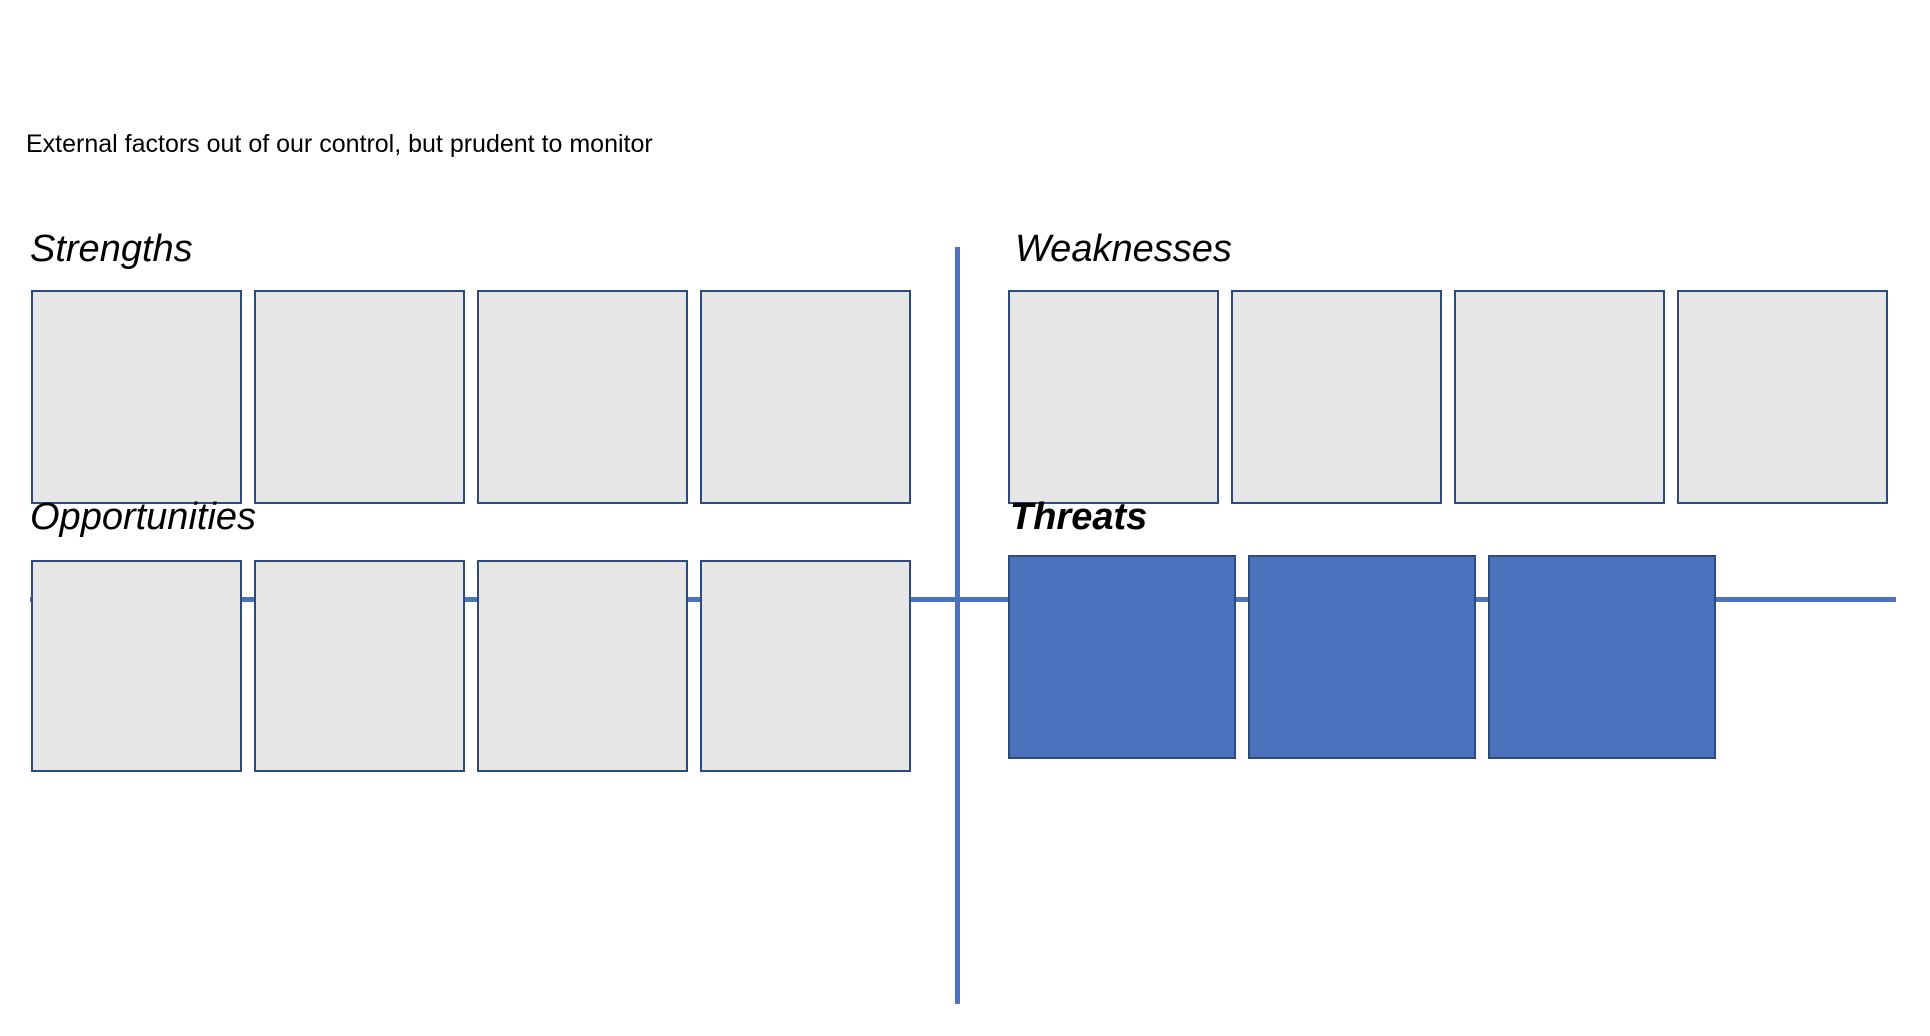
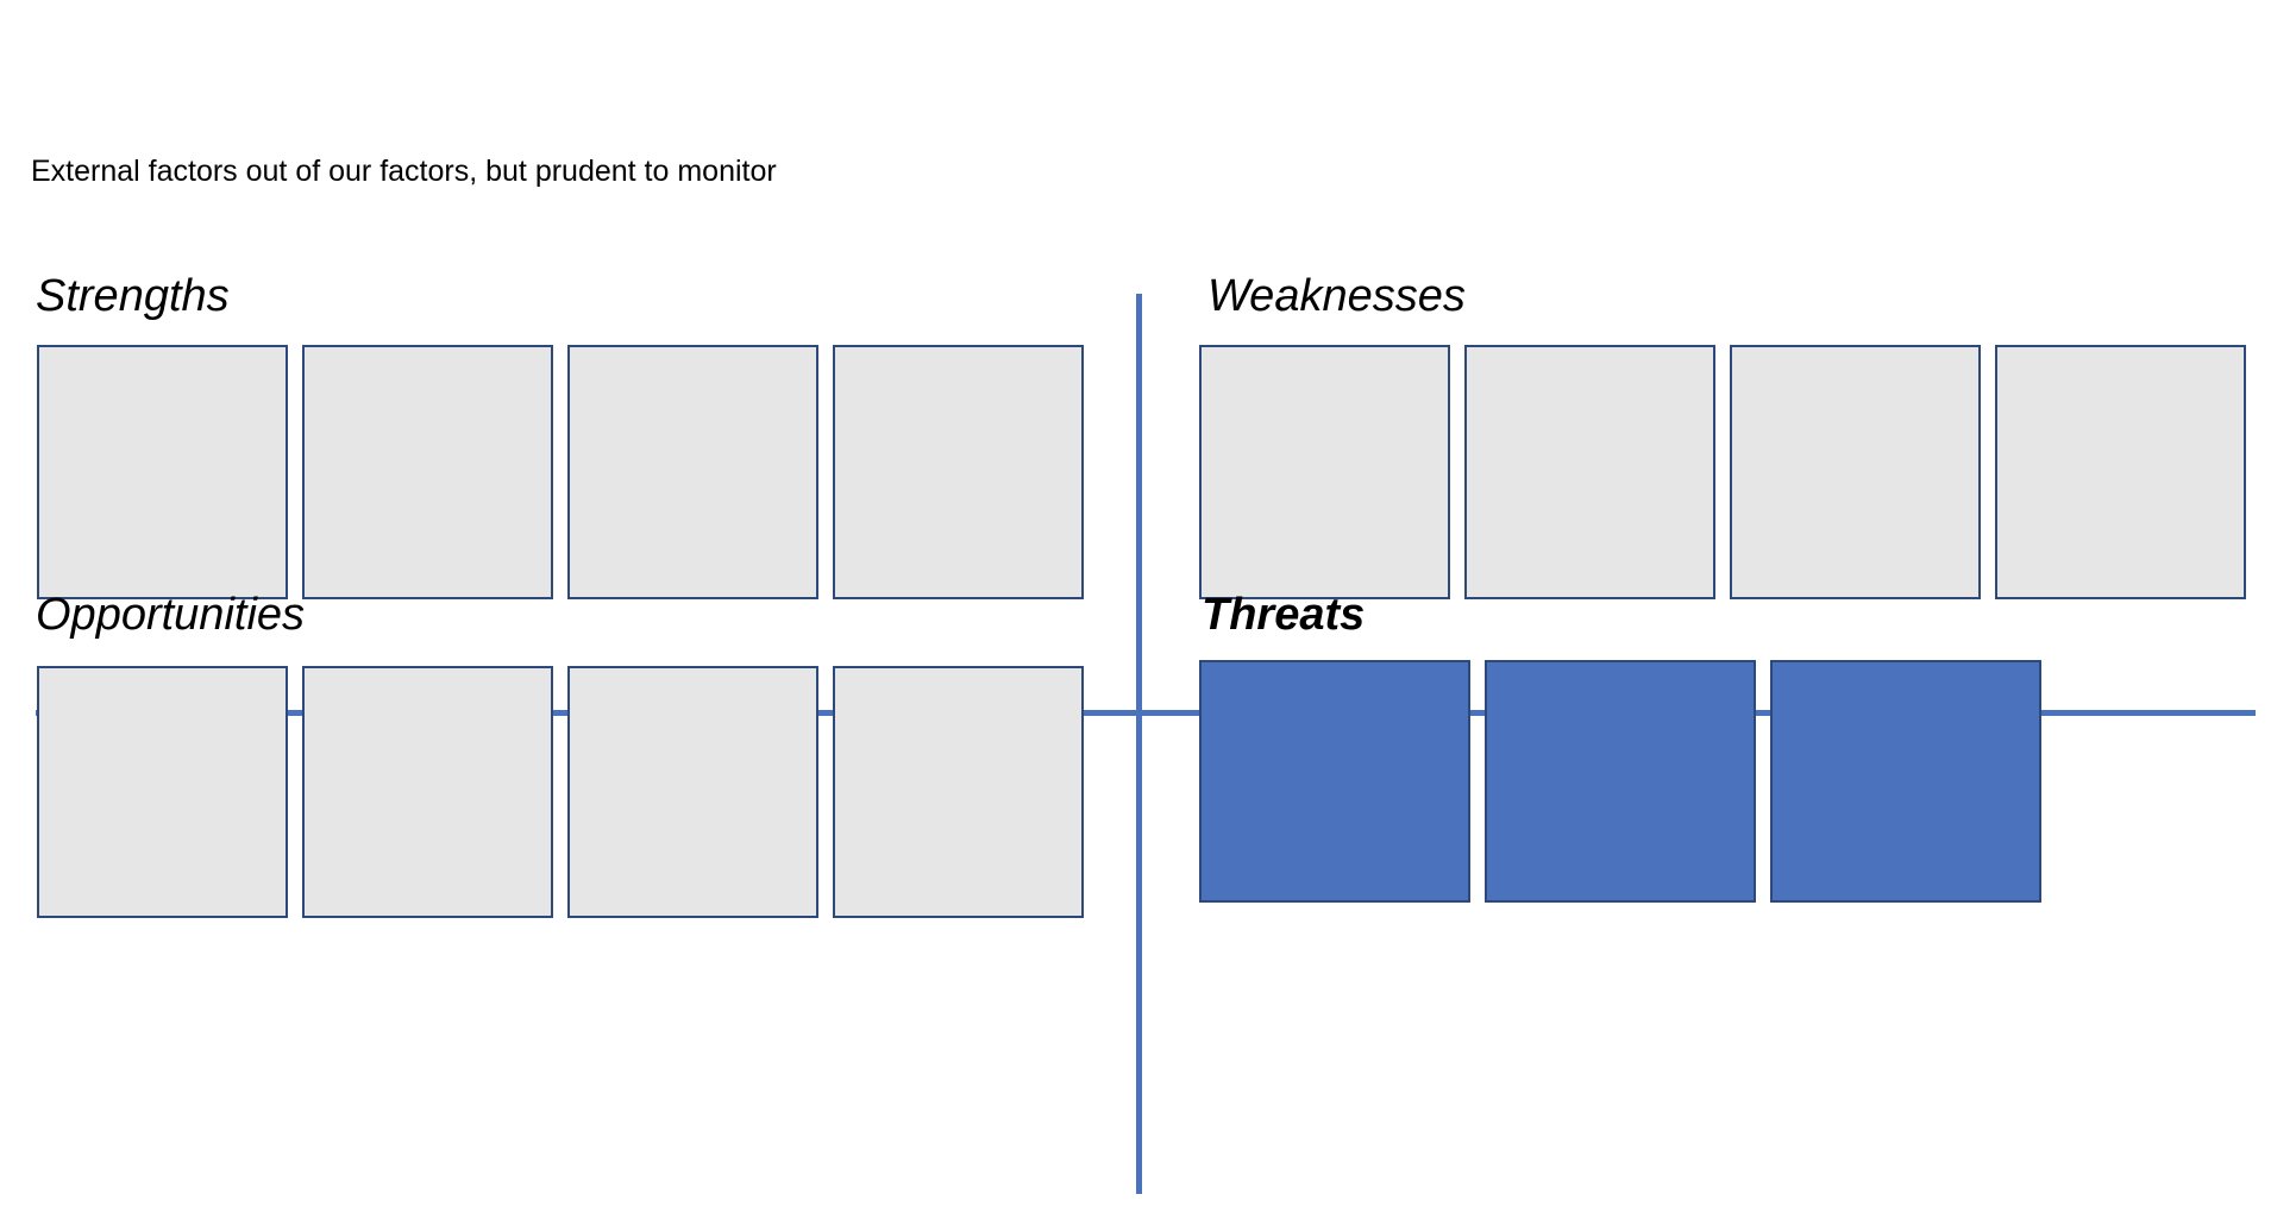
- External factors out of our control, but prudent to monitor
+ External factors out of our factors, but prudent to monitor
  Strengths
  Weaknesses
  Opportunities
  Threats
